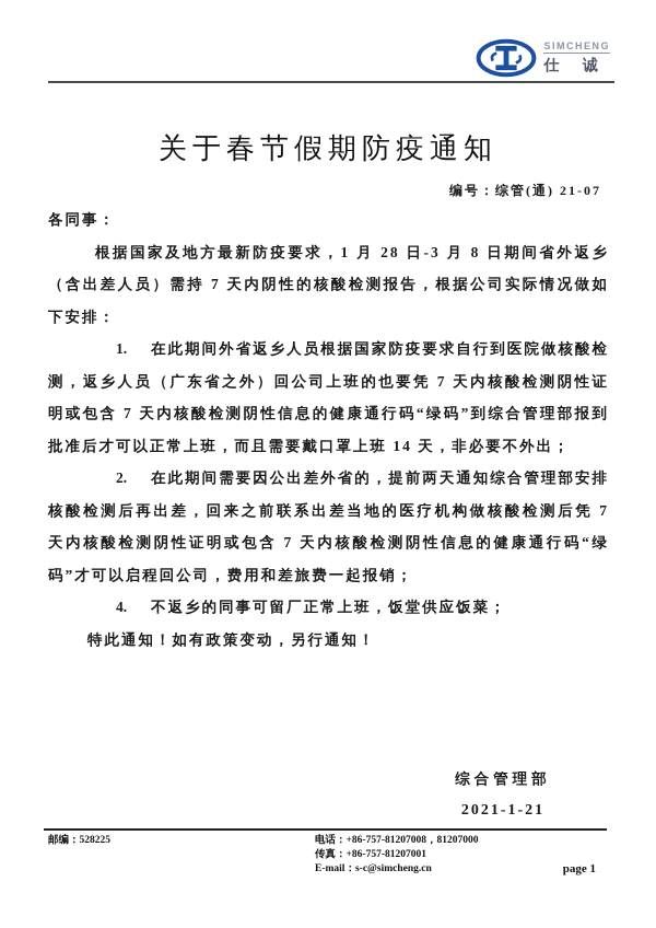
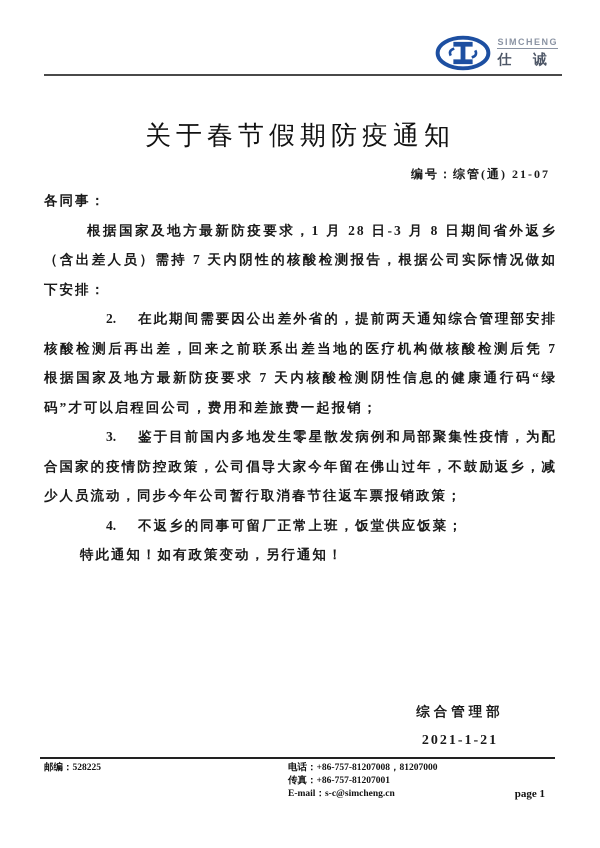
  SIMCHENG
  仕 诚
  关于春节假期防疫通知
  编号：综管(通) 21-07
  各同事：
  根据国家及地方最新防疫要求，1 月 28 日-3 月 8 日期间省外返乡（含出差人员）需持 7 天内阴性的核酸检测报告，根据公司实际情况做如下安排：
- 1. 在此期间外省返乡人员根据国家防疫要求自行到医院做核酸检测，返乡人员（广东省之外）回公司上班的也要凭 7 天内核酸检测阴性证明或包含 7 天内核酸检测阴性信息的健康通行码“绿码”到综合管理部报到批准后才可以正常上班，而且需要戴口罩上班 14 天，非必要不外出；
- 2. 在此期间需要因公出差外省的，提前两天通知综合管理部安排核酸检测后再出差，回来之前联系出差当地的医疗机构做核酸检测后凭 7 天内核酸检测阴性证明或包含 7 天内核酸检测阴性信息的健康通行码“绿码”才可以启程回公司，费用和差旅费一起报销；
+ 2. 在此期间需要因公出差外省的，提前两天通知综合管理部安排核酸检测后再出差，回来之前联系出差当地的医疗机构做核酸检测后凭 7 根据国家及地方最新防疫要求 7 天内核酸检测阴性信息的健康通行码“绿码”才可以启程回公司，费用和差旅费一起报销；
+ 3. 鉴于目前国内多地发生零星散发病例和局部聚集性疫情，为配合国家的疫情防控政策，公司倡导大家今年留在佛山过年，不鼓励返乡，减少人员流动，同步今年公司暂行取消春节往返车票报销政策；
  4. 不返乡的同事可留厂正常上班，饭堂供应饭菜；
  特此通知！如有政策变动，另行通知！
  综合管理部
  2021-1-21
  邮编：528225
  电话：+86-757-81207008，81207000
  传真：+86-757-81207001
  E-mail：s-c@simcheng.cn
  page 1
